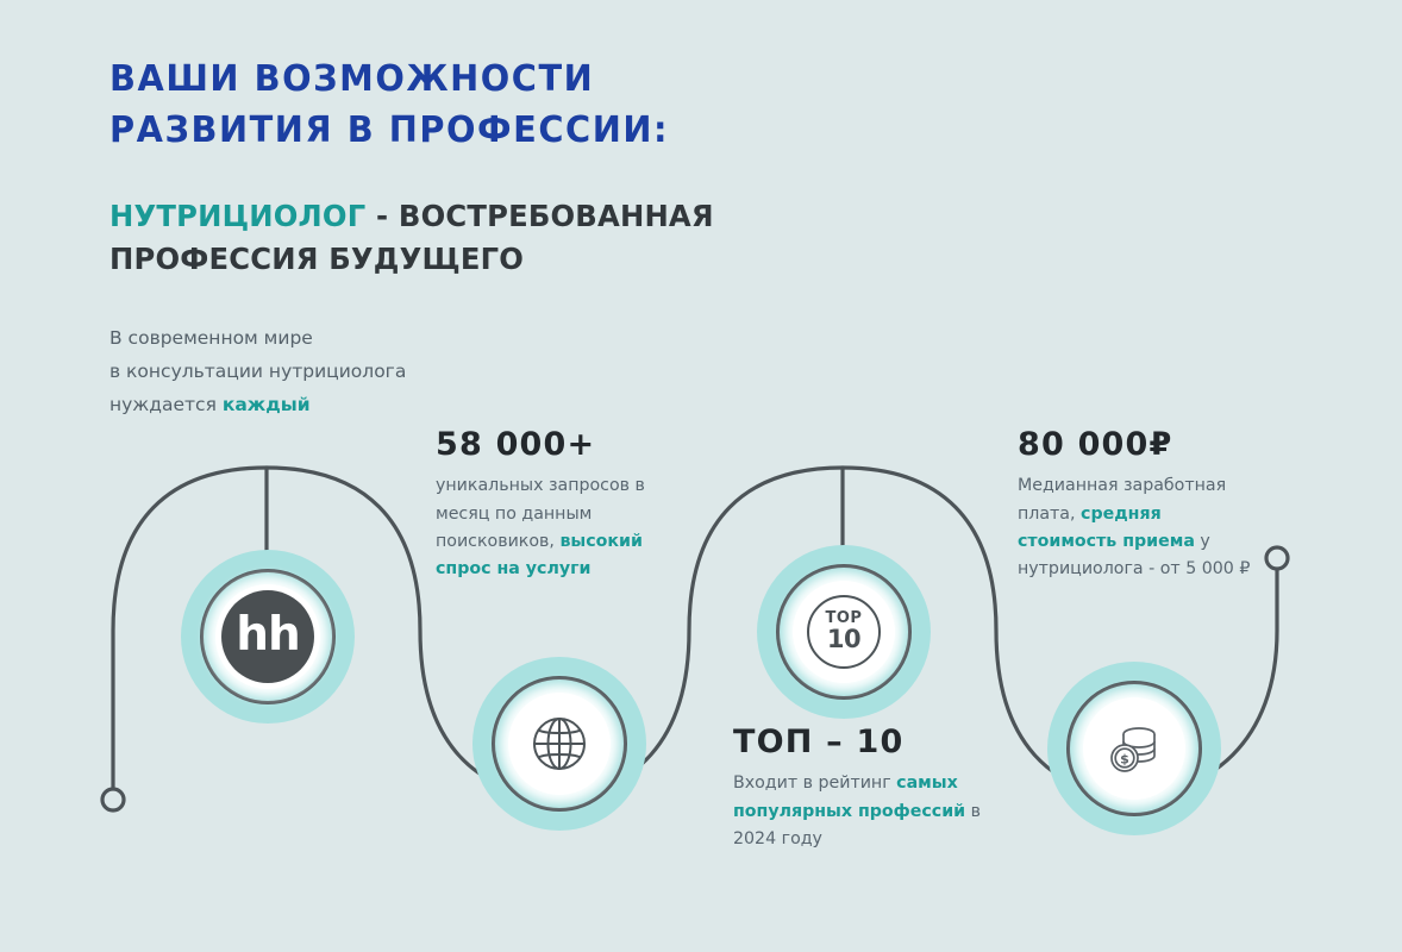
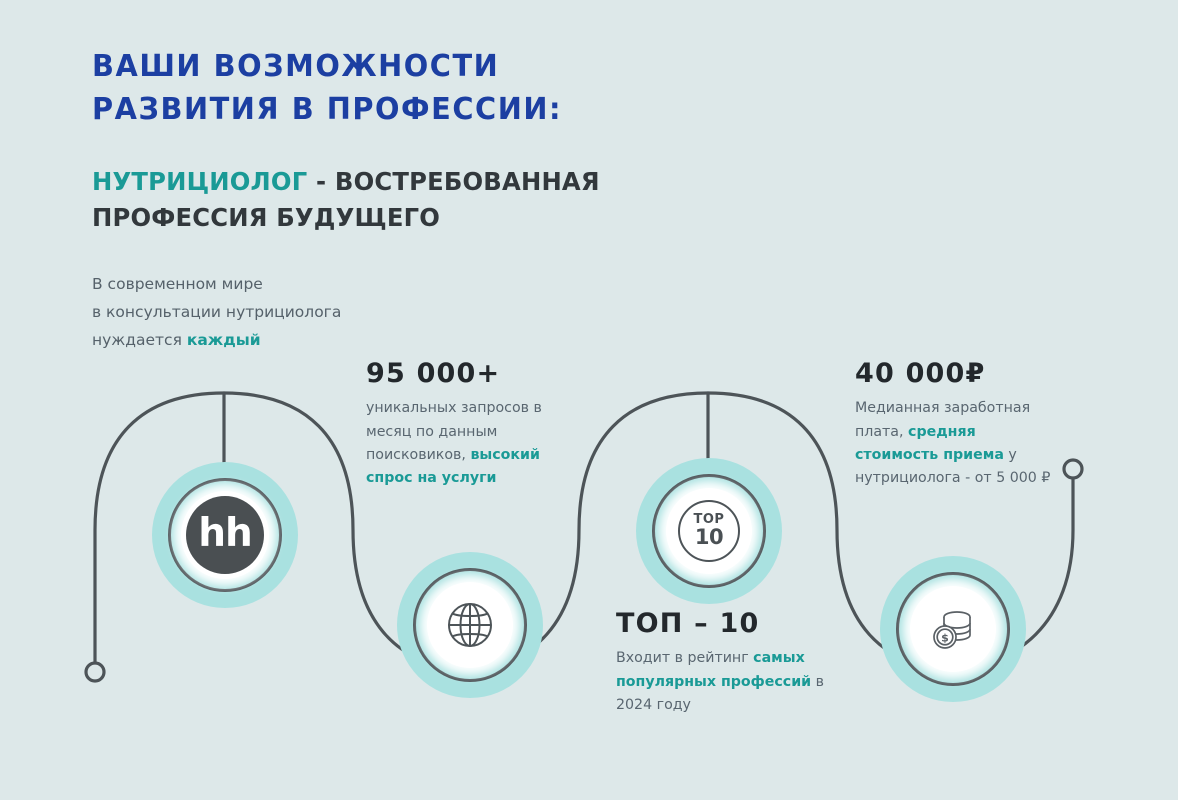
  ВАШИ ВОЗМОЖНОСТИ
  РАЗВИТИЯ В ПРОФЕССИИ:
  НУТРИЦИОЛОГ - ВОСТРЕБОВАННАЯ ПРОФЕССИЯ БУДУЩЕГО
  В современном мире в консультации нутрициолога нуждается каждый
  hh
  TOP
  10
  $
- 58 000+
+ 95 000+
  уникальных запросов в месяц по данным поисковиков, высокий спрос на услуги
  ТОП – 10
  Входит в рейтинг самых популярных профессий в 2024 году
- 80 000₽
+ 40 000₽
  Медианная заработная плата, средняя стоимость приема у нутрициолога - от 5 000 ₽
